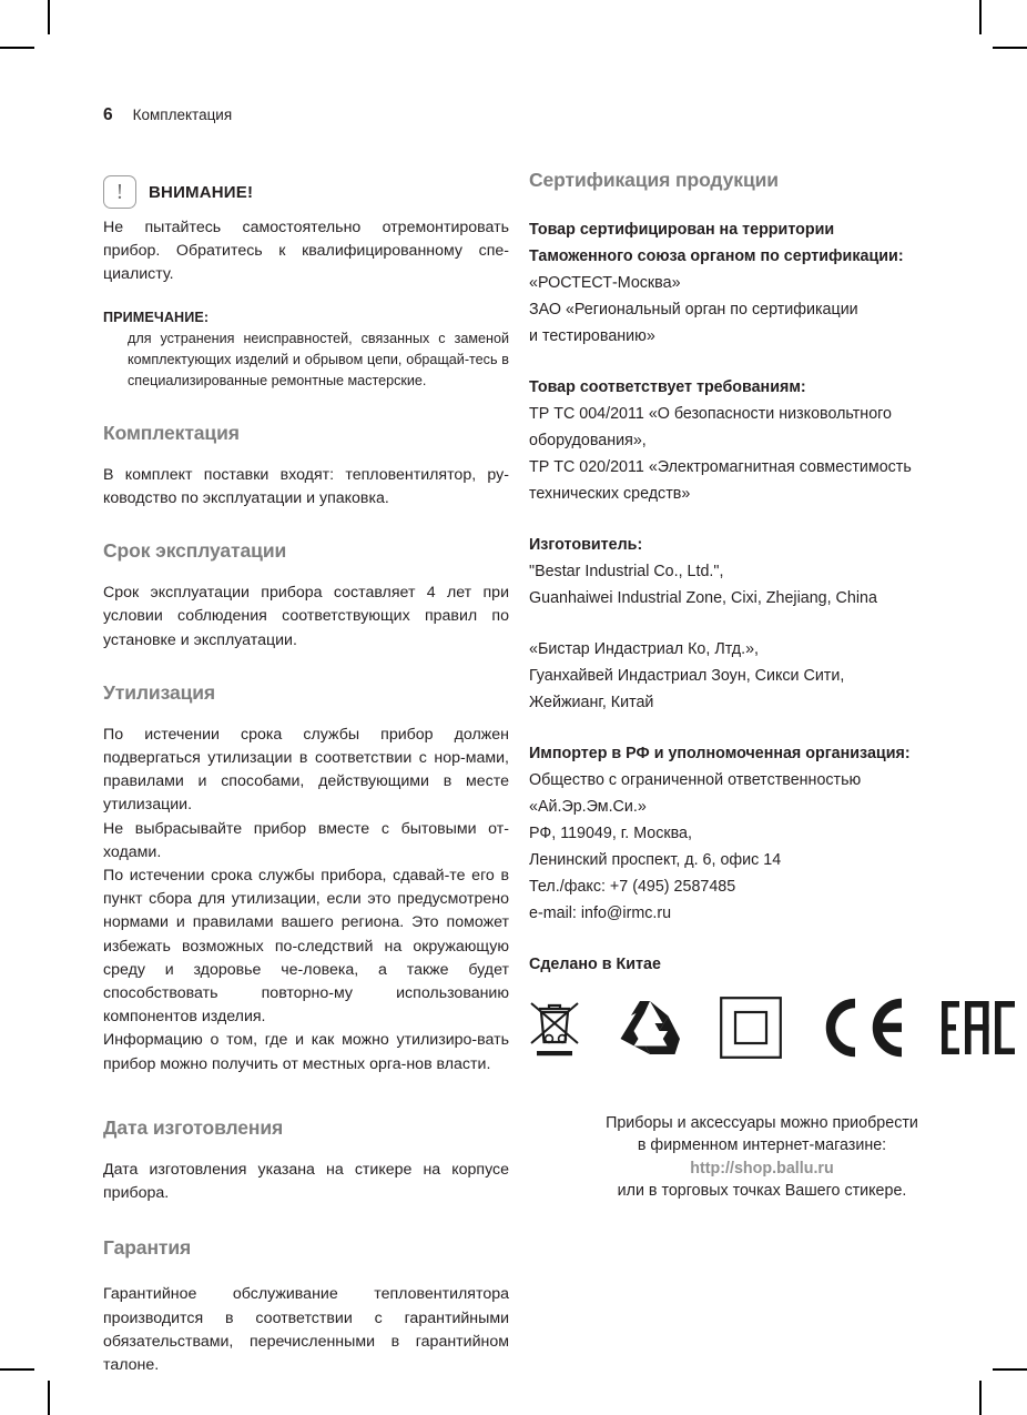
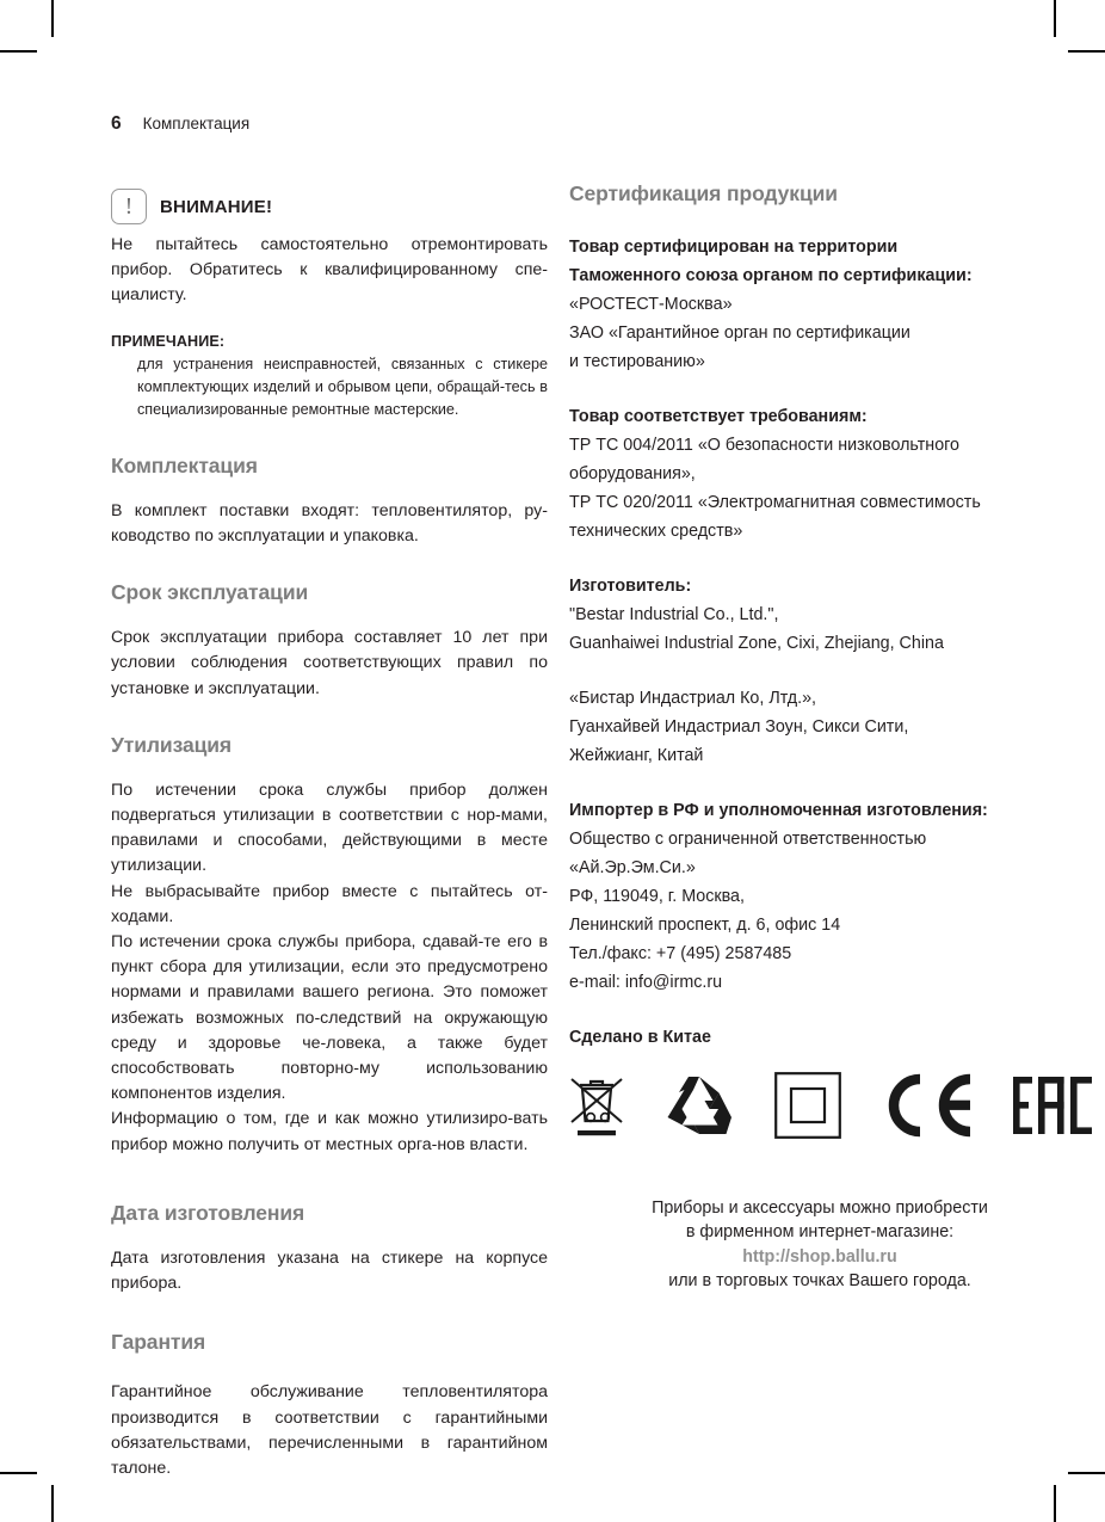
  6
  Комплектация
  !
  ВНИМАНИЕ!
  Не пытайтесь самостоятельно отремонтировать прибор. Обратитесь к квалифицированному спе-циалисту.
  ПРИМЕЧАНИЕ:
- для устранения неисправностей, связанных с заменой комплектующих изделий и обрывом цепи, обращай-тесь в специализированные ремонтные мастерские.
+ для устранения неисправностей, связанных с стикере комплектующих изделий и обрывом цепи, обращай-тесь в специализированные ремонтные мастерские.
  Комплектация
  В комплект поставки входят: тепловентилятор, ру-ководство по эксплуатации и упаковка.
  Срок эксплуатации
- Срок эксплуатации прибора составляет 4 лет при условии соблюдения соответствующих правил по установке и эксплуатации.
+ Срок эксплуатации прибора составляет 10 лет при условии соблюдения соответствующих правил по установке и эксплуатации.
  Утилизация
  По истечении срока службы прибор должен подвергаться утилизации в соответствии с нор-мами, правилами и способами, действующими в месте утилизации.
- Не выбрасывайте прибор вместе с бытовыми от-ходами.
+ Не выбрасывайте прибор вместе с пытайтесь от-ходами.
  По истечении срока службы прибора, сдавай-те его в пункт сбора для утилизации, если это предусмотрено нормами и правилами вашего региона. Это поможет избежать возможных по-следствий на окружающую среду и здоровье че-ловека, а также будет способствовать повторно-му использованию компонентов изделия.
  Информацию о том, где и как можно утилизиро-вать прибор можно получить от местных орга-нов власти.
  Дата изготовления
  Дата изготовления указана на стикере на корпусе прибора.
  Гарантия
  Гарантийное обслуживание тепловентилятора производится в соответствии с гарантийными обязательствами, перечисленными в гарантийном талоне.
  Сертификация продукции
  Товар сертифицирован на территории
  Таможенного союза органом по сертификации:
  «РОСТЕСТ-Москва»
- ЗАО «Региональный орган по сертификации
+ ЗАО «Гарантийное орган по сертификации
  и тестированию»
  Товар соответствует требованиям:
  ТР ТС 004/2011 «О безопасности низковольтного
  оборудования»,
  ТР ТС 020/2011 «Электромагнитная совместимость
  технических средств»
  Изготовитель:
  "Bestar Industrial Co., Ltd.",
  Guanhaiwei Industrial Zone, Cixi, Zhejiang, China
  «Бистар Индастриал Ко, Лтд.»,
  Гуанхайвей Индастриал Зоун, Сикси Сити,
  Жейжианг, Китай
- Импортер в РФ и уполномоченная организация:
+ Импортер в РФ и уполномоченная изготовления:
  Общество с ограниченной ответственностью
  «Ай.Эр.Эм.Си.»
  РФ, 119049, г. Москва,
  Ленинский проспект, д. 6, офис 14
  Тел./факс: +7 (495) 2587485
  e-mail: info@irmc.ru
  Сделано в Китае
  Приборы и аксессуары можно приобрести
  в фирменном интернет-магазине:
  http://shop.ballu.ru
- или в торговых точках Вашего стикере.
+ или в торговых точках Вашего города.
